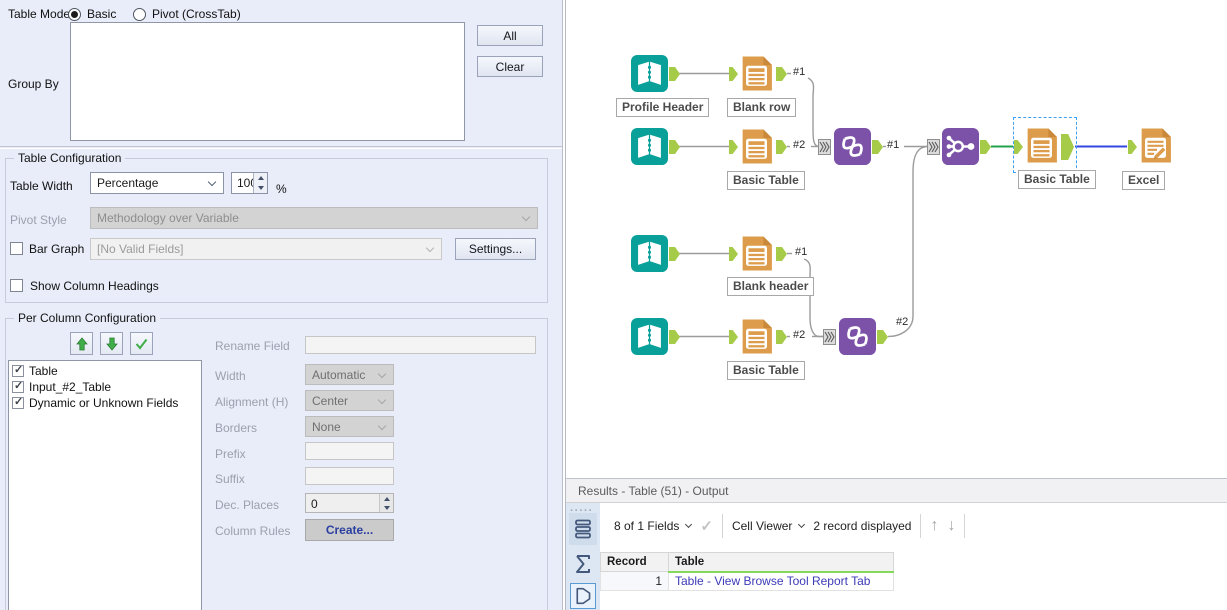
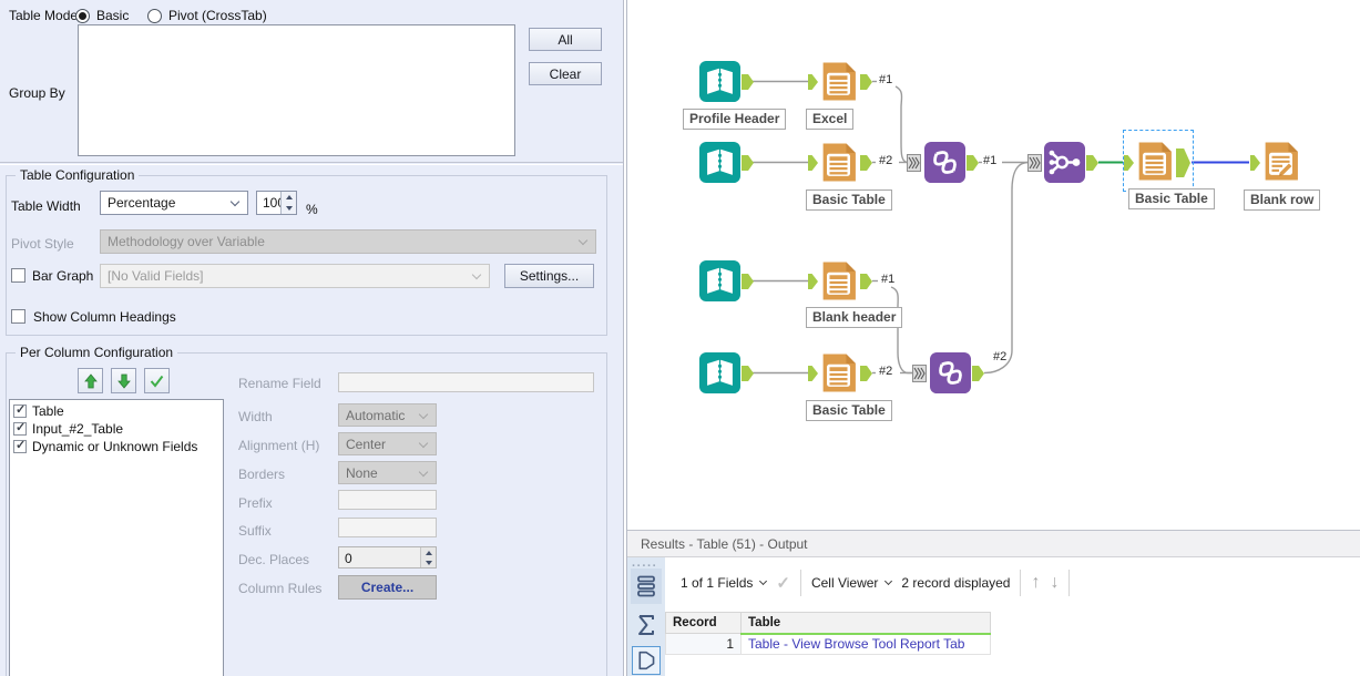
  Table Mode
  Basic
  Pivot (CrossTab)
  Group By
  All
  Clear
  Table Configuration
  Table Width
  Percentage
  %
  Pivot Style
  Methodology over Variable
  Bar Graph
  [No Valid Fields]
  Settings...
  Show Column Headings
  Per Column Configuration
  Table
  Input_#2_Table
  Dynamic or Unknown Fields
  Rename Field
  Width
  Automatic
  Alignment (H)
  Center
  Borders
  None
  Prefix
  Suffix
  Dec. Places
  0
  Column Rules
  Create...
  #1
  #2
  #1
  #1
  #2
  #2
  Profile Header
- Blank row
+ Excel
  Basic Table
  Blank header
  Basic Table
  Basic Table
- Excel
+ Blank row
  Results - Table (51) - Output
  ·····
- 8 of 1 Fields
+ 1 of 1 Fields
  ✓
  Cell Viewer
  2 record displayed
  ↑
  ↓
  Record	Table
  1	Table - View Browse Tool Report Tab
